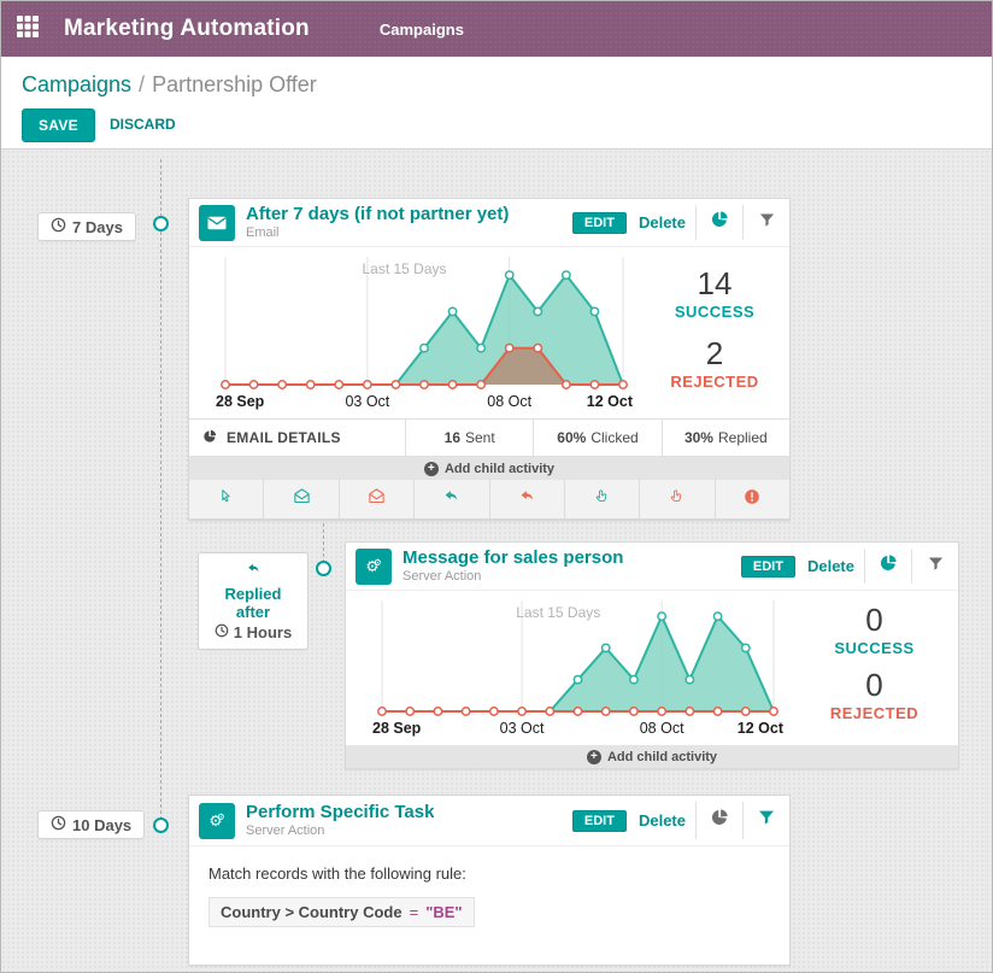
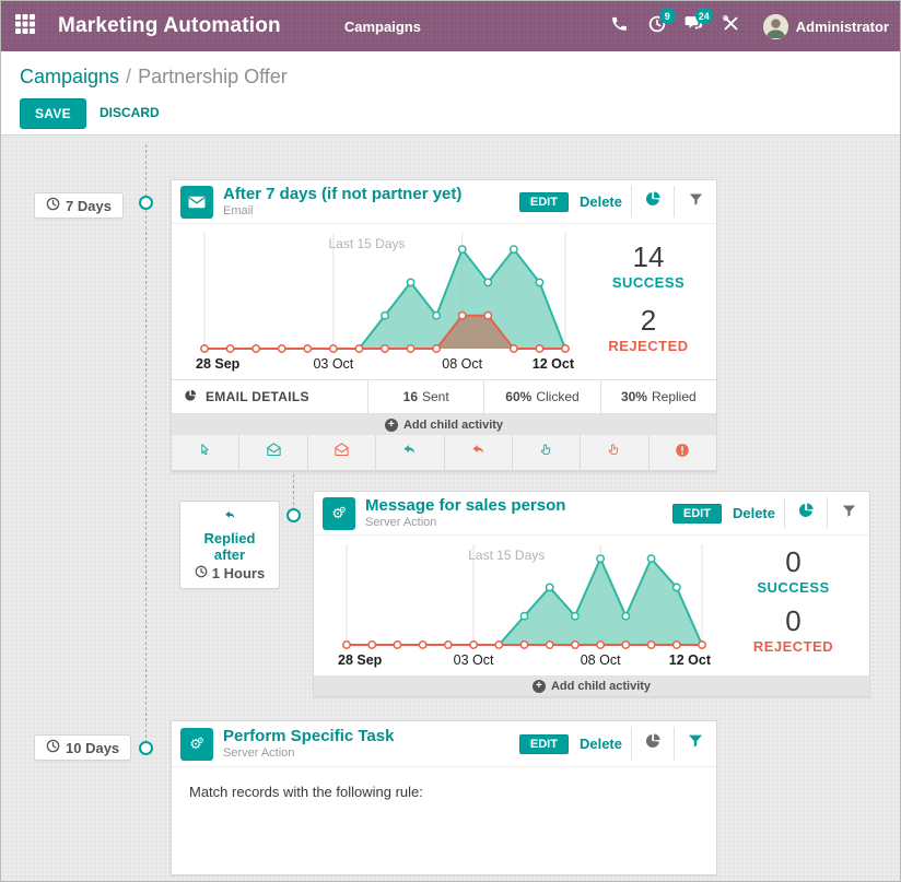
  Marketing Automation
  Campaigns
+ 9
+ 24
+ Administrator
  Campaigns / Partnership Offer
  SAVE
  DISCARD
  7 Days
  After 7 days (if not partner yet)
  Email
  EDIT
  Delete
  Last 15 Days
  28 Sep
  03 Oct
  08 Oct
  12 Oct
  14
  SUCCESS
  2
  REJECTED
  EMAIL DETAILS
  16
  Sent
  60%
  Clicked
  30%
  Replied
  +
  Add child activity
  Replied after
  1 Hours
  ⚙
  ⚙
  Message for sales person
  Server Action
  EDIT
  Delete
  Last 15 Days
  28 Sep
  03 Oct
  08 Oct
  12 Oct
  0
  SUCCESS
  0
  REJECTED
  +
  Add child activity
  10 Days
  ⚙
  ⚙
  Perform Specific Task
  Server Action
  EDIT
  Delete
  Match records with the following rule:
- Country > Country Code
- =
- "BE"
